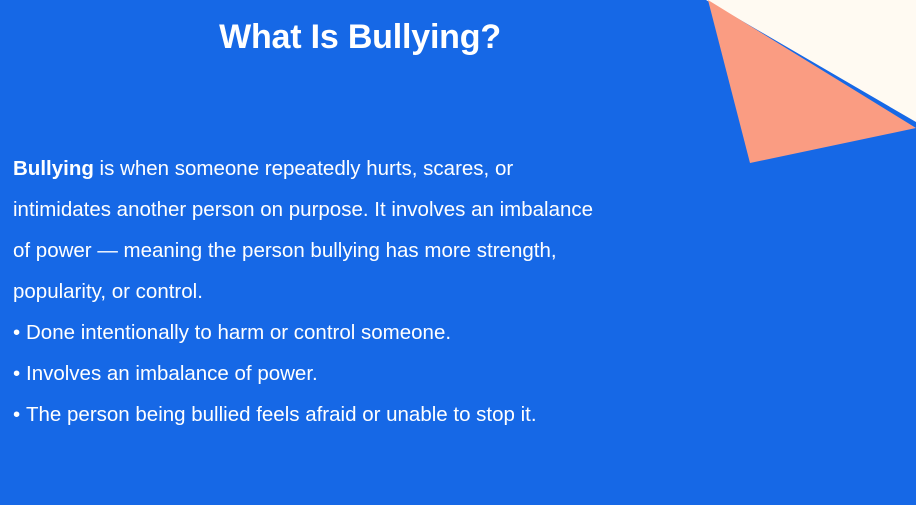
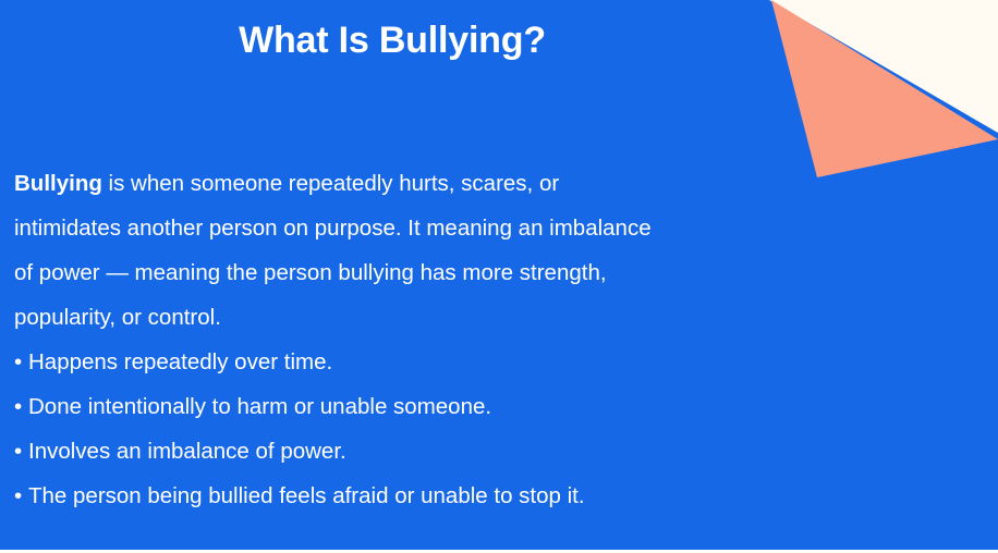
  What Is Bullying?
- Bullying is when someone repeatedly hurts, scares, or intimidates another person on purpose. It involves an imbalance of power — meaning the person bullying has more strength, popularity, or control.
+ Bullying is when someone repeatedly hurts, scares, or intimidates another person on purpose. It meaning an imbalance of power — meaning the person bullying has more strength, popularity, or control.
+ • Happens repeatedly over time.
- • Done intentionally to harm or control someone.
+ • Done intentionally to harm or unable someone.
  • Involves an imbalance of power.
  • The person being bullied feels afraid or unable to stop it.
